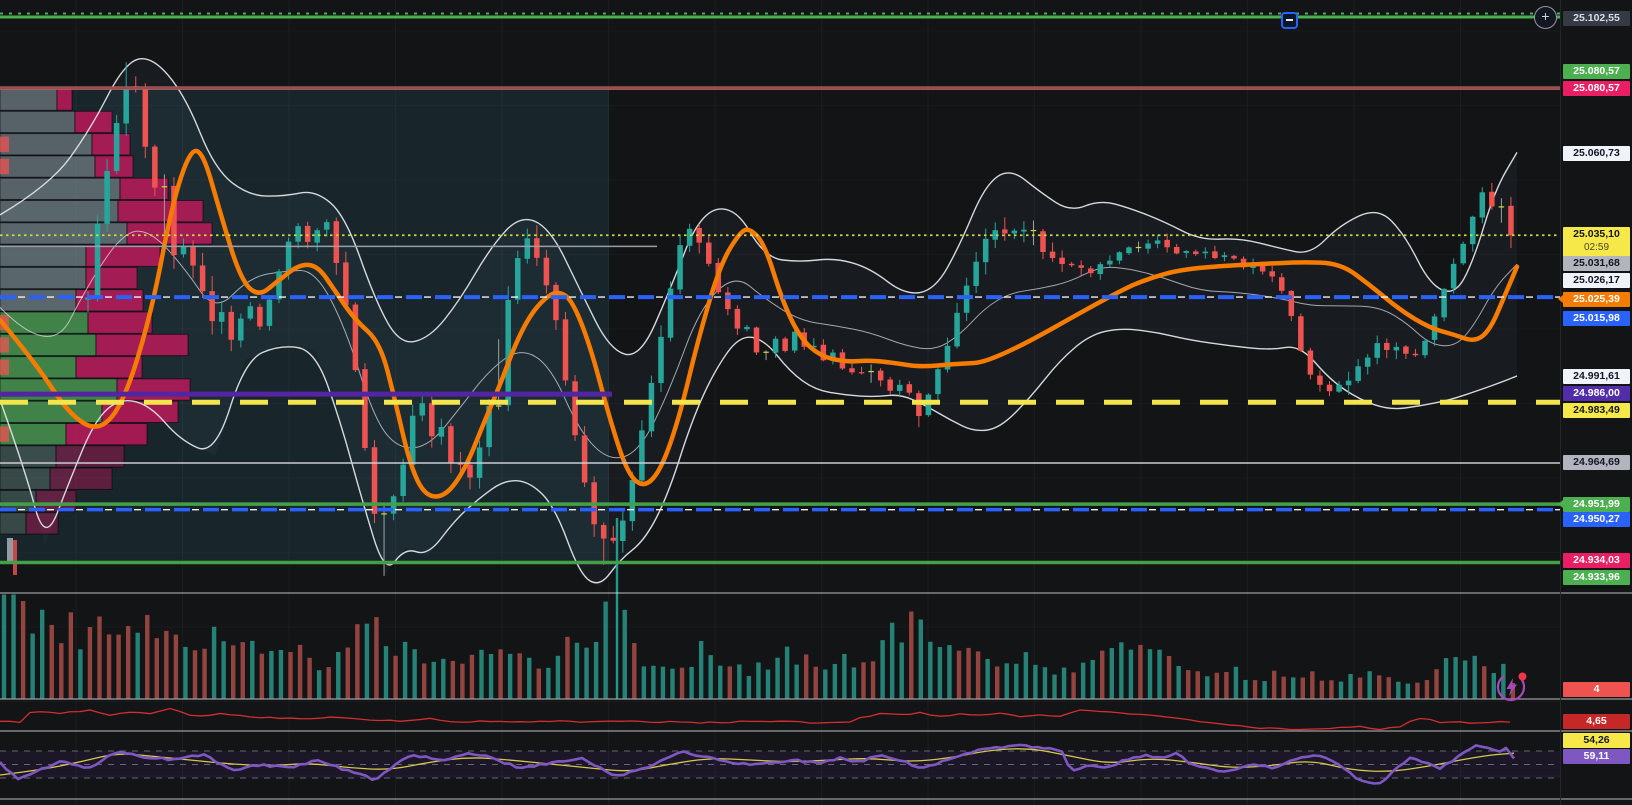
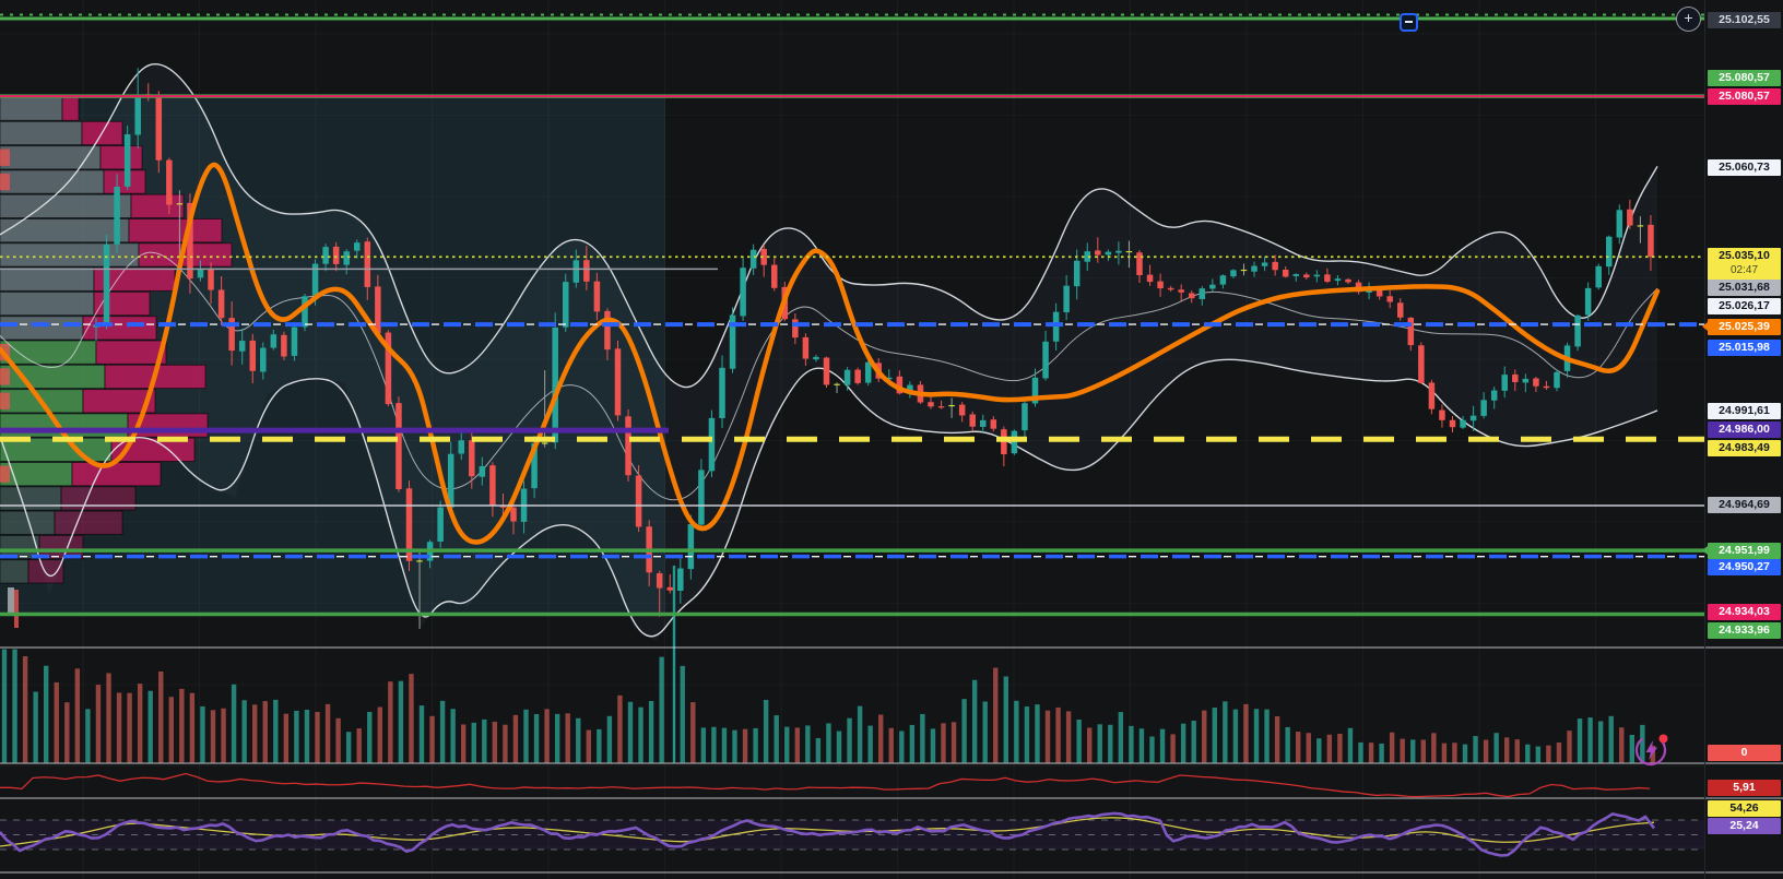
  25.102,55
  25.080,57
  25.080,57
  25.060,73
  25.035,10
- 02:59
+ 02:47
  25.031,68
  25.026,17
  25.025,39
  25.015,98
  24.991,61
  24.986,00
  24.983,49
  24.964,69
  24.951,99
  24.950,27
  24.934,03
  24.933,96
- 4
+ 0
- 4,65
+ 5,91
  54,26
- 59,11
+ 25,24
  +
